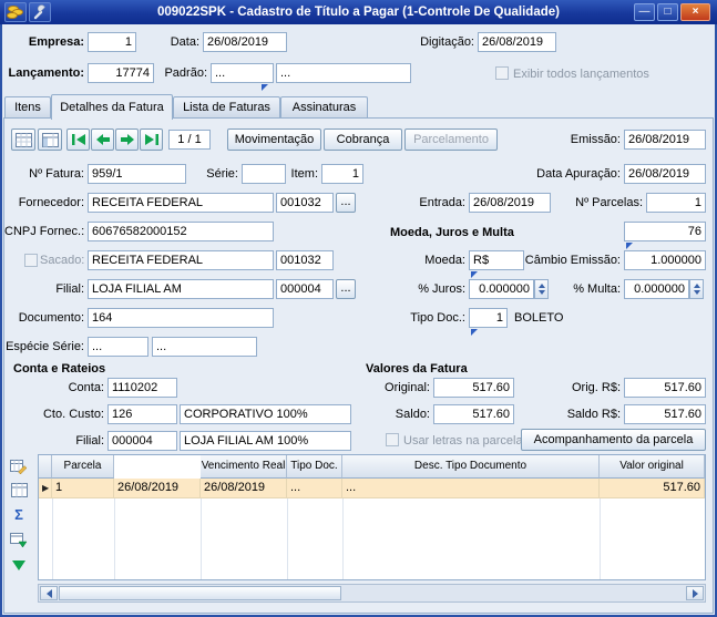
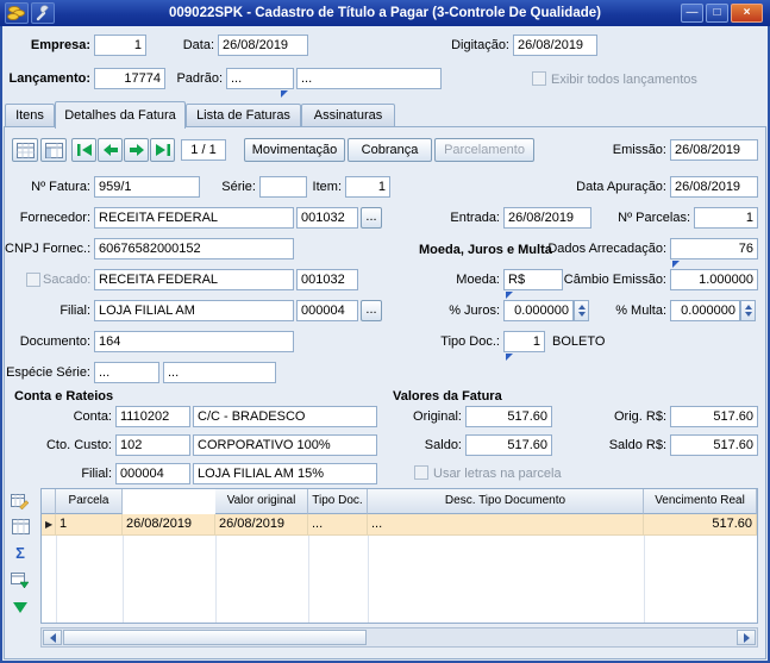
- 009022SPK - Cadastro de Título a Pagar (1-Controle De Qualidade)
+ 009022SPK - Cadastro de Título a Pagar (3-Controle De Qualidade)
  —
  □
  ×
  Empresa:
  1
  Data:
  26/08/2019
  Digitação:
  26/08/2019
  Lançamento:
  17774
  Padrão:
  ...
  ...
  Exibir todos lançamentos
  Itens
  Detalhes da Fatura
  Lista de Faturas
  Assinaturas
  1 / 1
  Movimentação
  Cobrança
  Parcelamento
  Emissão:
  26/08/2019
  Nº Fatura:
  959/1
  Série:
  Item:
  1
  Data Apuração:
  26/08/2019
  Fornecedor:
  RECEITA FEDERAL
  001032
  ...
  Entrada:
  26/08/2019
  Nº Parcelas:
  1
  CNPJ Fornec.:
  60676582000152
  Moeda, Juros e Multa
+ Dados Arrecadação:
  76
  Sacado:
  RECEITA FEDERAL
  001032
  Moeda:
  R$
  Câmbio Emissão:
  1.000000
  Filial:
  LOJA FILIAL AM
  000004
  ...
  % Juros:
  0.000000
  % Multa:
  0.000000
  Documento:
  164
  Tipo Doc.:
  1
  BOLETO
  Espécie Série:
  ...
  ...
  Conta e Rateios
  Valores da Fatura
  Conta:
  1110202
+ C/C - BRADESCO
  Cto. Custo:
- 126
+ 102
  CORPORATIVO 100%
  Filial:
  000004
- LOJA FILIAL AM 100%
+ LOJA FILIAL AM 15%
  Original:
  517.60
  Orig. R$:
  517.60
  Saldo:
  517.60
  Saldo R$:
  517.60
  Usar letras na parcela
- Acompanhamento da parcela
  Σ
  Parcela
- Vencimento Real
+ Valor original
  Tipo Doc.
  Desc. Tipo Documento
- Valor original
+ Vencimento Real
  ▶
  1
  26/08/2019
  26/08/2019
  ...
  ...
  517.60
